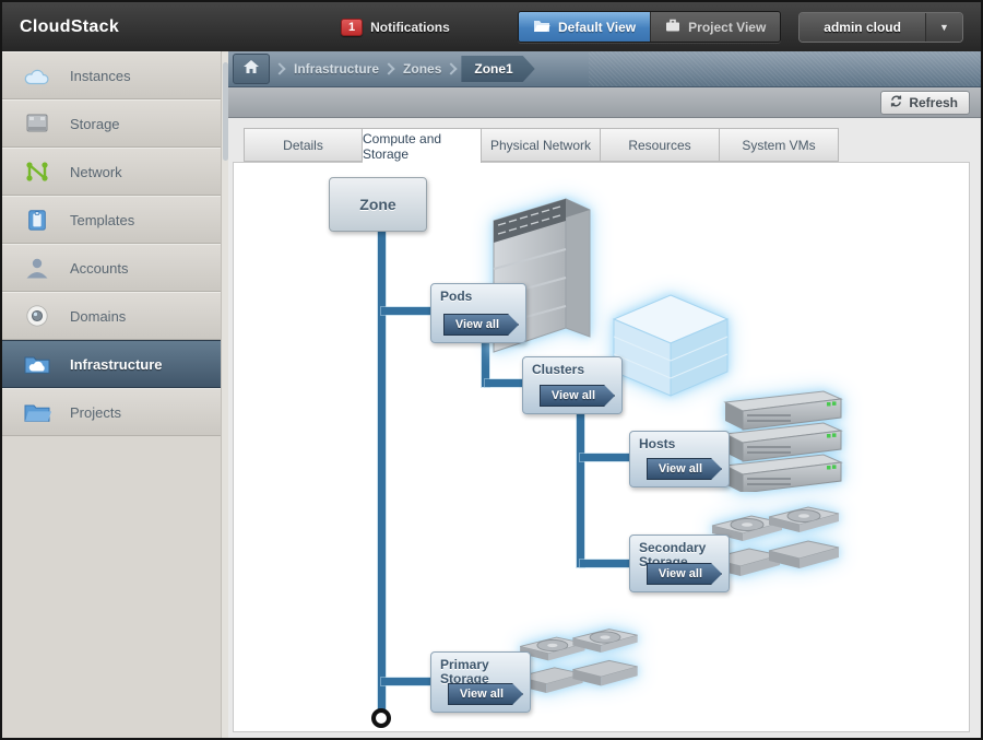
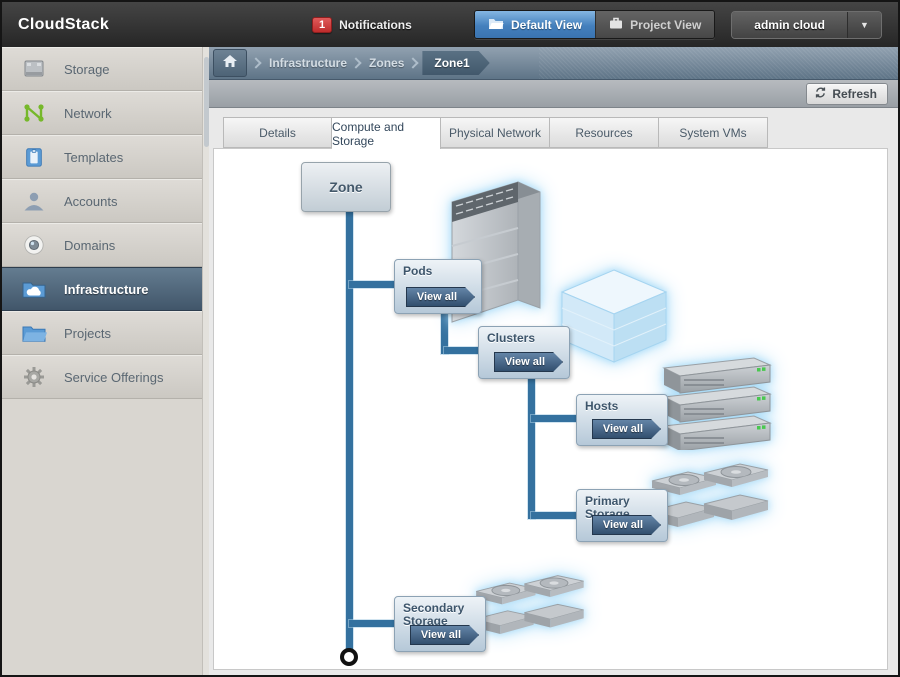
  CloudStack
  1
  Notifications
  Default View
  Project View
  admin cloud
  ▼
- Instances
  Storage
  Network
  Templates
  Accounts
  Domains
  Infrastructure
  Projects
+ Service Offerings
  Infrastructure
  Zones
  Zone1
  Refresh
  Details
  Compute and Storage
  Physical Network
  Resources
  System VMs
  Zone
  Pods
  View all
  Clusters
  View all
  Hosts
  View all
- Secondary Storage
+ Primary Storage
  View all
- Primary Storage
+ Secondary Storage
  View all
